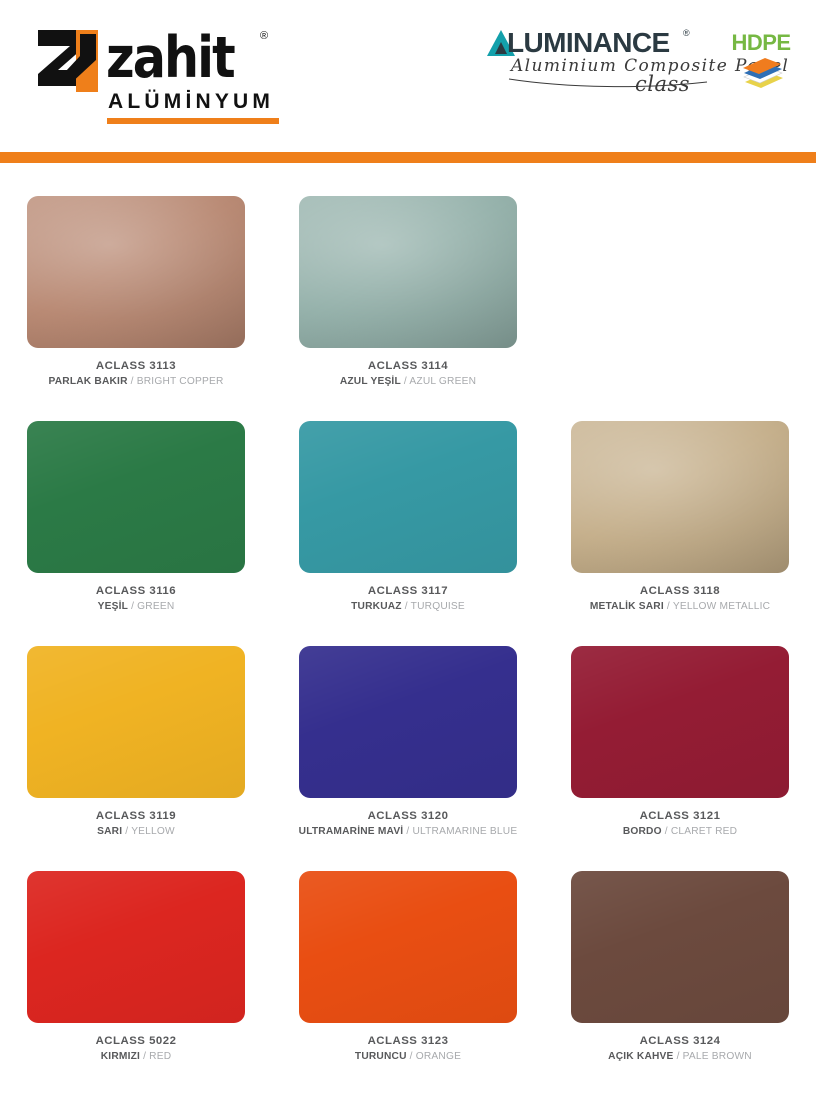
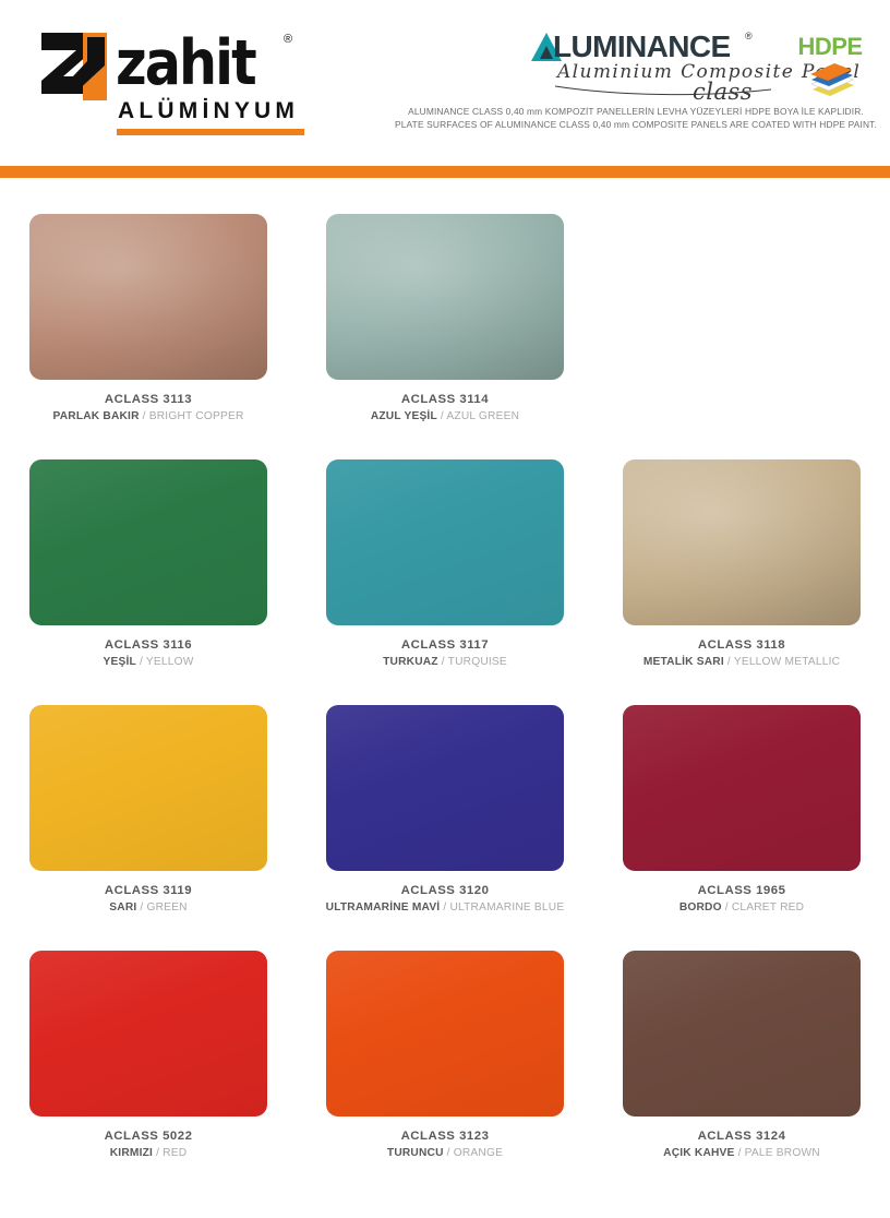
  zahit
  ®
  ALÜMİNYUM
  LUMINANCE
  ®
  Aluminium Composite Pel
  clas
  HDPE
+ ALUMINANCE CLASS 0,40 mm KOMPOZİT PANELLERİN LEVHA YÜZEYLERİ HDPE BOYA İLE KAPLIDIR.
+ PLATE SURFACES OF ALUMINANCE CLASS 0,40 mm COMPOSITE PANELS ARE COATED WITH HDPE PAINT.
  ACLASS 3113
  PARLAK BAKIR / BRIGHT COPPER
  ACLASS 3114
  AZUL YEŞİL / AZUL GREEN
  ACLASS 3116
- YEŞİL / GREEN
+ YEŞİL / YELLOW
  ACLASS 3117
  TURKUAZ / TURQUISE
  ACLASS 3118
  METALİK SARI / YELLOW METALLIC
  ACLASS 3119
- SARI / YELLOW
+ SARI / GREEN
  ACLASS 3120
  ULTRAMARİNE MAVİ / ULTRAMARINE BLUE
- ACLASS 3121
+ ACLASS 1965
  BORDO / CLARET RED
  ACLASS 5022
  KIRMIZI / RED
  ACLASS 3123
  TURUNCU / ORANGE
  ACLASS 3124
  AÇIK KAHVE / PALE BROWN
